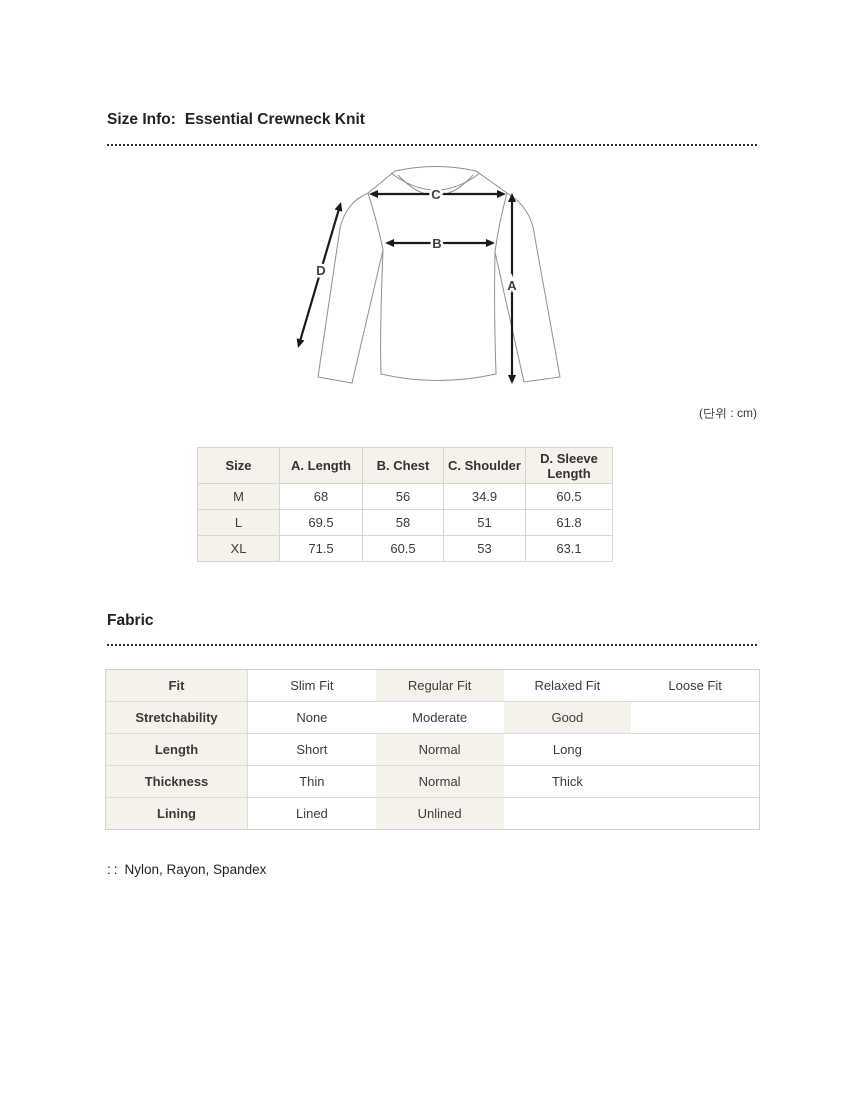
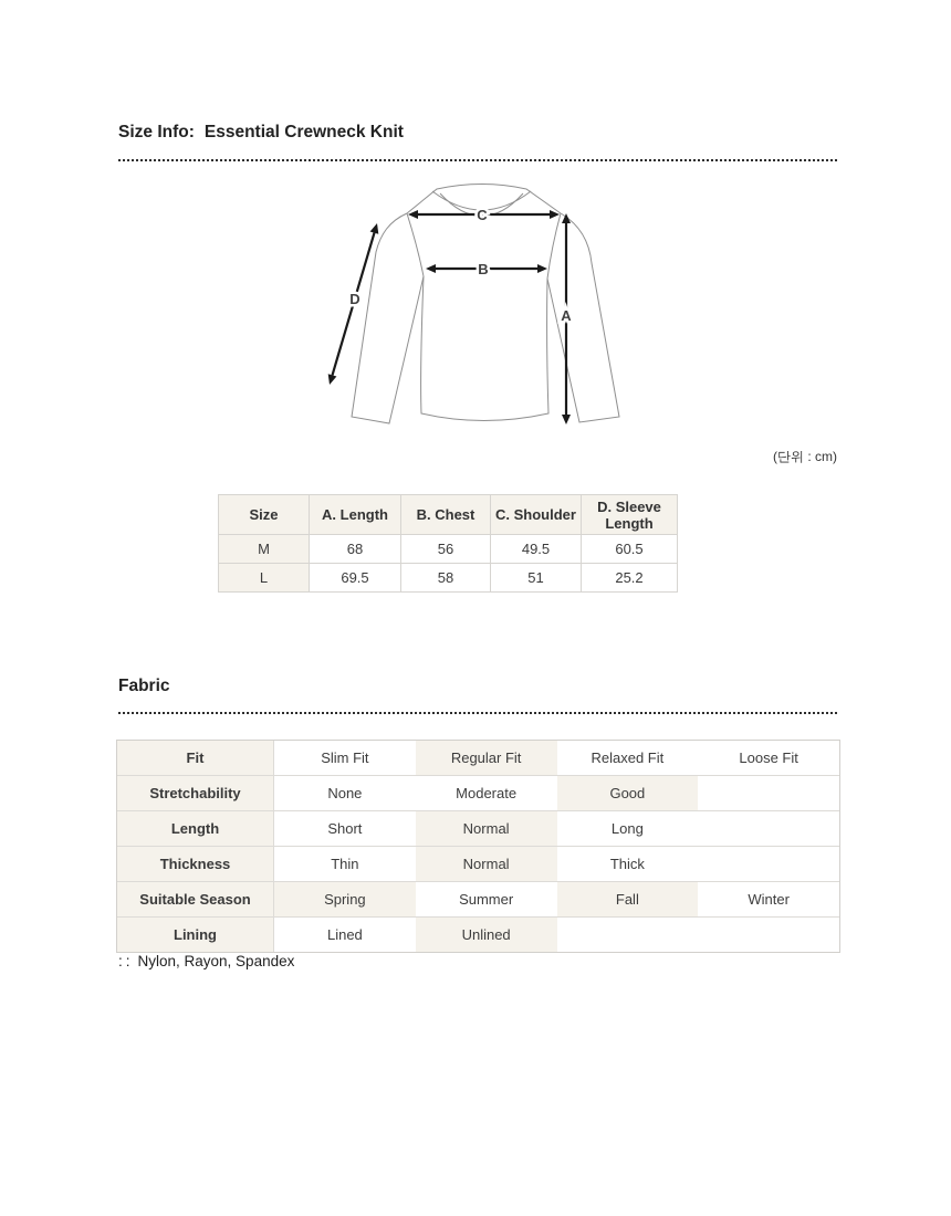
  Size Info: Essential Crewneck Knit
  C
  B
  A
  D
  (단위 : cm)
  Size	A. Length	B. Chest	C. Shoulder	D. Sleeve Length
- M	68	56	34.9	60.5
+ M	68	56	49.5	60.5
- L	69.5	58	51	61.8
+ L	69.5	58	51	25.2
- XL	71.5	60.5	53	63.1
  Fabric
  Fit
  Slim Fit
  Regular Fit
  Relaxed Fit
  Loose Fit
  Stretchability
  None
  Moderate
  Good
  Length
  Short
  Normal
  Long
  Thickness
  Thin
  Normal
  Thick
+ Suitable Season
+ Spring
+ Summer
+ Fall
+ Winter
  Lining
  Lined
  Unlined
  :: Nylon, Rayon, Spandex
